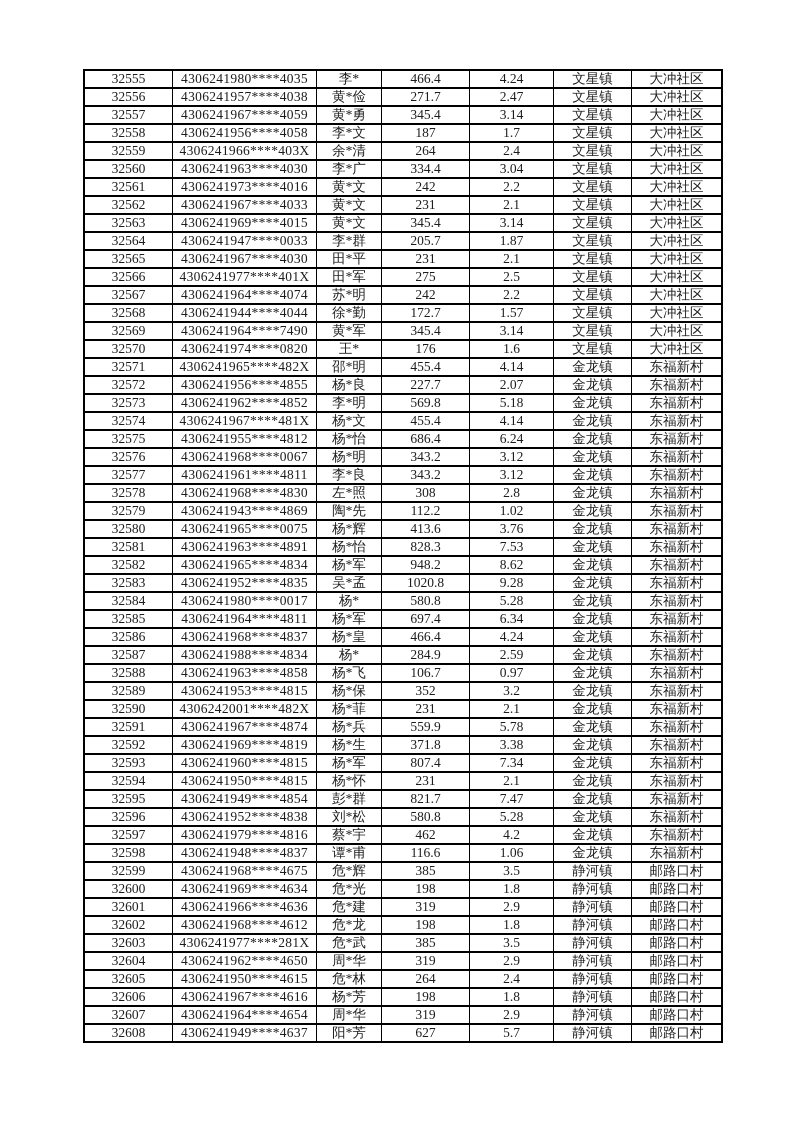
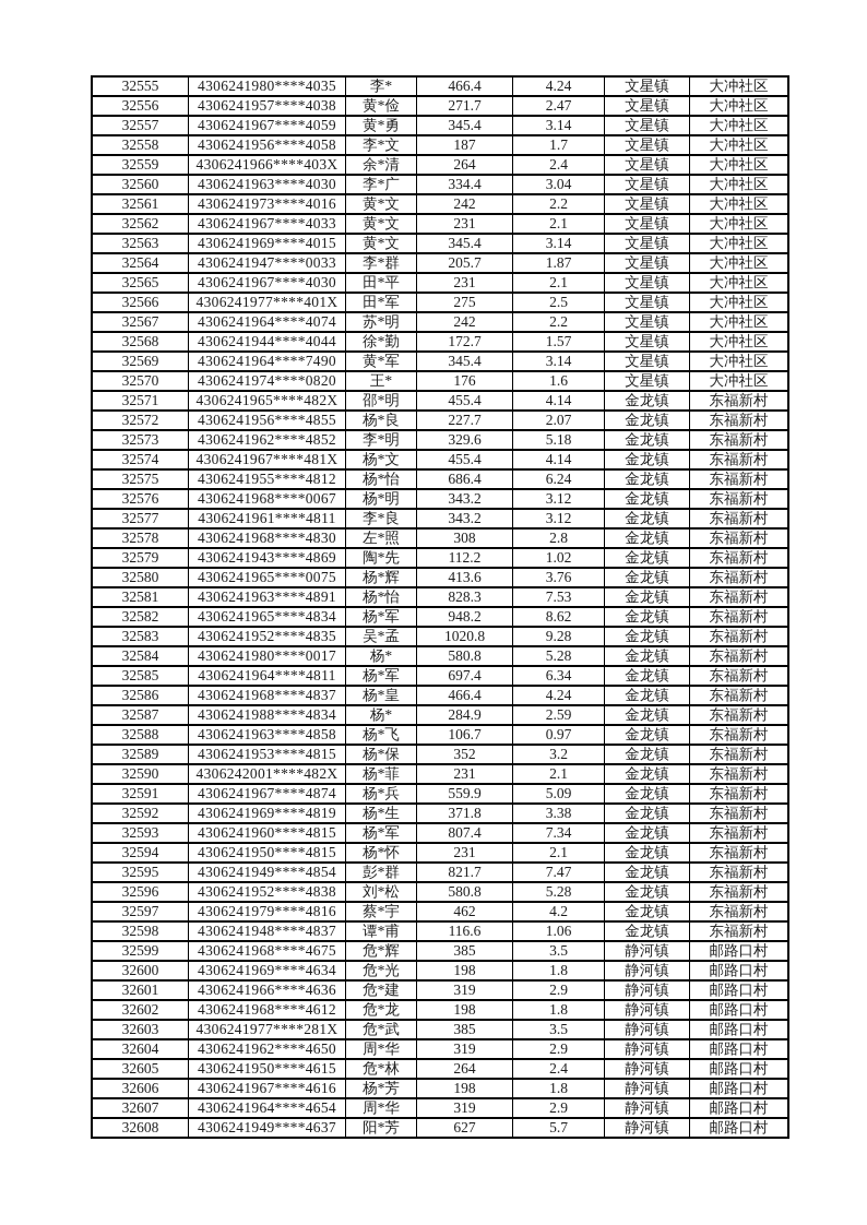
  32555	4306241980****4035	李*	466.4	4.24	文星镇	大冲社区
  32556	4306241957****4038	黄*俭	271.7	2.47	文星镇	大冲社区
  32557	4306241967****4059	黄*勇	345.4	3.14	文星镇	大冲社区
  32558	4306241956****4058	李*文	187	1.7	文星镇	大冲社区
  32559	4306241966****403X	余*清	264	2.4	文星镇	大冲社区
  32560	4306241963****4030	李*广	334.4	3.04	文星镇	大冲社区
  32561	4306241973****4016	黄*文	242	2.2	文星镇	大冲社区
  32562	4306241967****4033	黄*文	231	2.1	文星镇	大冲社区
  32563	4306241969****4015	黄*文	345.4	3.14	文星镇	大冲社区
  32564	4306241947****0033	李*群	205.7	1.87	文星镇	大冲社区
  32565	4306241967****4030	田*平	231	2.1	文星镇	大冲社区
  32566	4306241977****401X	田*军	275	2.5	文星镇	大冲社区
  32567	4306241964****4074	苏*明	242	2.2	文星镇	大冲社区
  32568	4306241944****4044	徐*勤	172.7	1.57	文星镇	大冲社区
  32569	4306241964****7490	黄*军	345.4	3.14	文星镇	大冲社区
  32570	4306241974****0820	王*	176	1.6	文星镇	大冲社区
  32571	4306241965****482X	邵*明	455.4	4.14	金龙镇	东福新村
  32572	4306241956****4855	杨*良	227.7	2.07	金龙镇	东福新村
- 32573	4306241962****4852	李*明	569.8	5.18	金龙镇	东福新村
+ 32573	4306241962****4852	李*明	329.6	5.18	金龙镇	东福新村
  32574	4306241967****481X	杨*文	455.4	4.14	金龙镇	东福新村
  32575	4306241955****4812	杨*怡	686.4	6.24	金龙镇	东福新村
  32576	4306241968****0067	杨*明	343.2	3.12	金龙镇	东福新村
  32577	4306241961****4811	李*良	343.2	3.12	金龙镇	东福新村
  32578	4306241968****4830	左*照	308	2.8	金龙镇	东福新村
  32579	4306241943****4869	陶*先	112.2	1.02	金龙镇	东福新村
  32580	4306241965****0075	杨*辉	413.6	3.76	金龙镇	东福新村
  32581	4306241963****4891	杨*怡	828.3	7.53	金龙镇	东福新村
  32582	4306241965****4834	杨*军	948.2	8.62	金龙镇	东福新村
  32583	4306241952****4835	吴*孟	1020.8	9.28	金龙镇	东福新村
  32584	4306241980****0017	杨*	580.8	5.28	金龙镇	东福新村
  32585	4306241964****4811	杨*军	697.4	6.34	金龙镇	东福新村
  32586	4306241968****4837	杨*皇	466.4	4.24	金龙镇	东福新村
  32587	4306241988****4834	杨*	284.9	2.59	金龙镇	东福新村
  32588	4306241963****4858	杨*飞	106.7	0.97	金龙镇	东福新村
  32589	4306241953****4815	杨*保	352	3.2	金龙镇	东福新村
  32590	4306242001****482X	杨*菲	231	2.1	金龙镇	东福新村
- 32591	4306241967****4874	杨*兵	559.9	5.78	金龙镇	东福新村
+ 32591	4306241967****4874	杨*兵	559.9	5.09	金龙镇	东福新村
  32592	4306241969****4819	杨*生	371.8	3.38	金龙镇	东福新村
  32593	4306241960****4815	杨*军	807.4	7.34	金龙镇	东福新村
  32594	4306241950****4815	杨*怀	231	2.1	金龙镇	东福新村
  32595	4306241949****4854	彭*群	821.7	7.47	金龙镇	东福新村
  32596	4306241952****4838	刘*松	580.8	5.28	金龙镇	东福新村
  32597	4306241979****4816	蔡*宇	462	4.2	金龙镇	东福新村
  32598	4306241948****4837	谭*甫	116.6	1.06	金龙镇	东福新村
  32599	4306241968****4675	危*辉	385	3.5	静河镇	邮路口村
  32600	4306241969****4634	危*光	198	1.8	静河镇	邮路口村
  32601	4306241966****4636	危*建	319	2.9	静河镇	邮路口村
  32602	4306241968****4612	危*龙	198	1.8	静河镇	邮路口村
  32603	4306241977****281X	危*武	385	3.5	静河镇	邮路口村
  32604	4306241962****4650	周*华	319	2.9	静河镇	邮路口村
  32605	4306241950****4615	危*林	264	2.4	静河镇	邮路口村
  32606	4306241967****4616	杨*芳	198	1.8	静河镇	邮路口村
  32607	4306241964****4654	周*华	319	2.9	静河镇	邮路口村
  32608	4306241949****4637	阳*芳	627	5.7	静河镇	邮路口村
